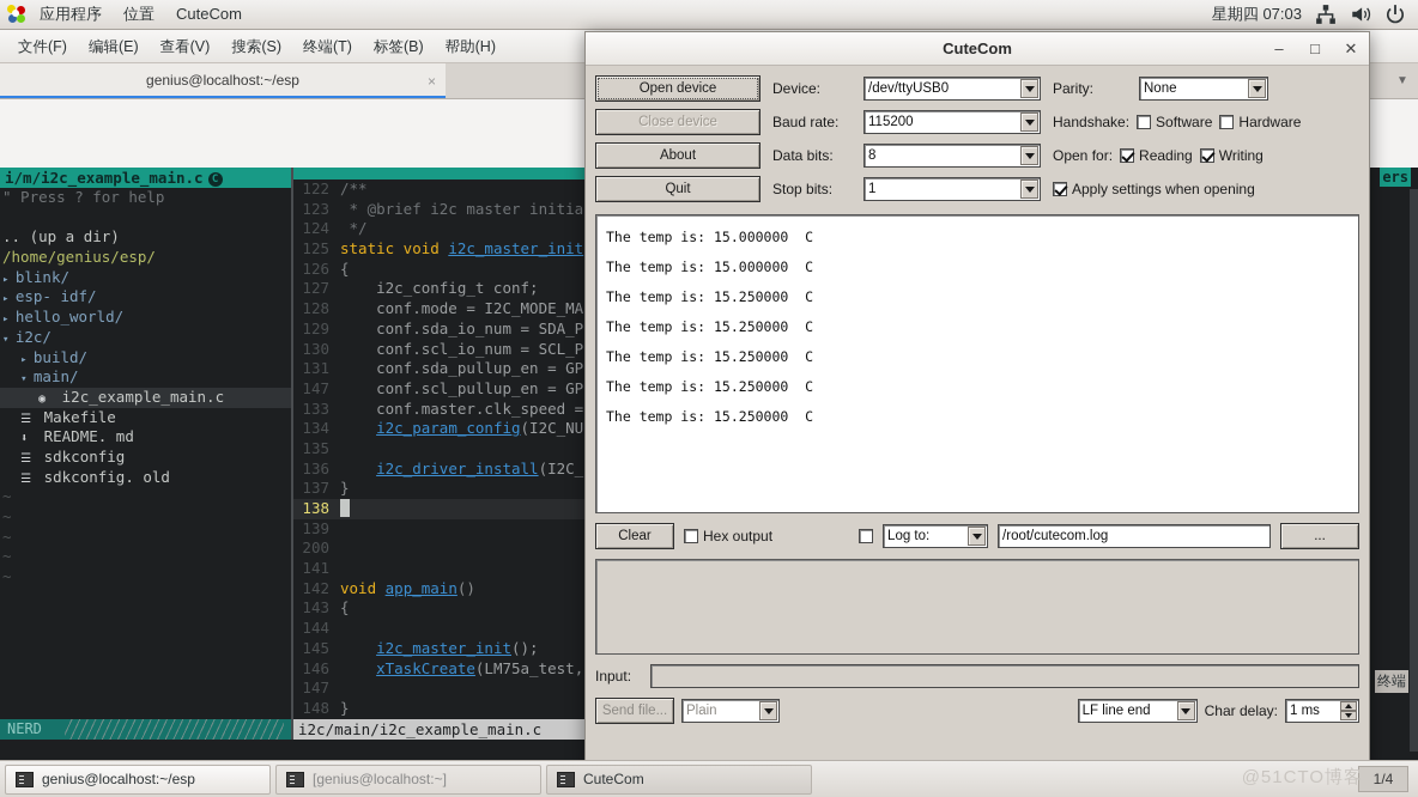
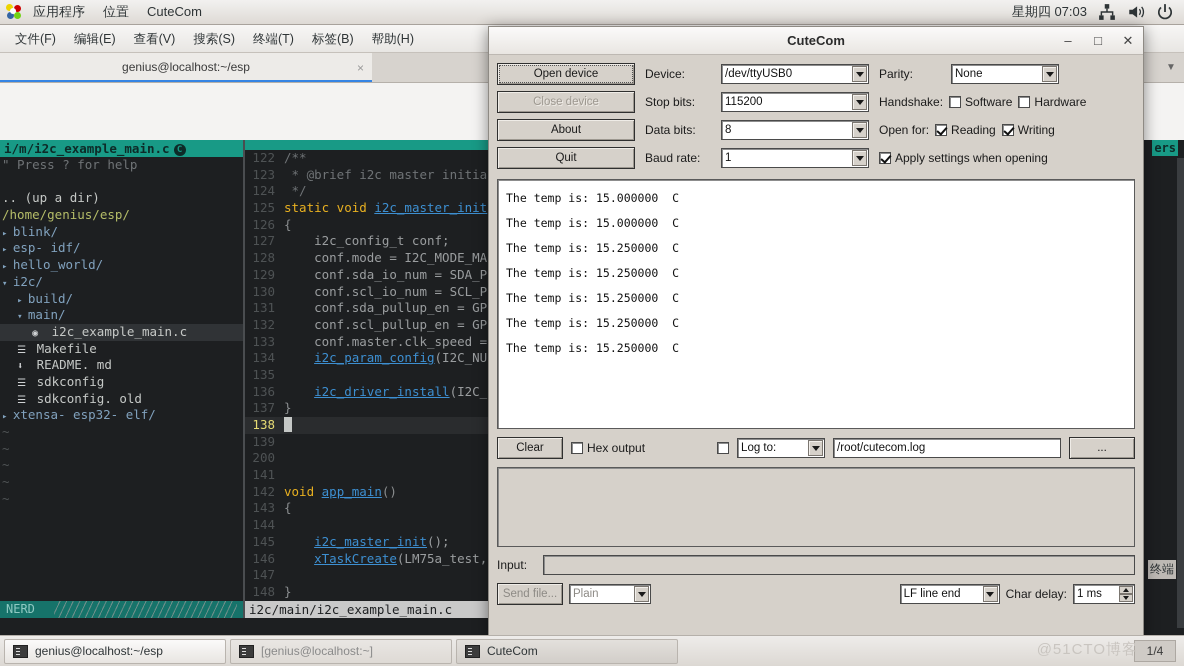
  文件(F)
  编辑(E)
  查看(V)
  搜索(S)
  终端(T)
  标签(B)
  帮助(H)
  genius@localhost:~/esp
  ×
  ▼
  i/m/i2c_example_main.c C
  " Press ? for help
  .. (up a dir)
  /home/genius/esp/
  ▸ blink/
  ▸ esp- idf/
  ▸ hello_world/
  ▾ i2c/
  ▸ build/
  ▾ main/
  ◉ i2c_example_main.c
  ☰ Makefile
  ⬇ README. md
  ☰ sdkconfig
  ☰ sdkconfig. old
+ ▸ xtensa- esp32- elf/
  ~
  ~
  ~
  ~
  ~
  NERD
  122 /**
  123 * @brief i2c master initia
  124 */
  125 static void i2c_master_init
  126 {
  127 i2c_config_t conf;
  128 conf.mode = I2C_MODE_MA
  129 conf.sda_io_num = SDA_P
  130 conf.scl_io_num = SCL_P
  131 conf.sda_pullup_en = GP
- 147 conf.scl_pullup_en = GP
+ 132 conf.scl_pullup_en = GP
  133 conf.master.clk_speed =
  134 i2c_param_config(I2C_NU
  135
  136 i2c_driver_install(I2C_
  137 }
  138
  139
  200
  141
  142 void app_main()
  143 {
  144
  145 i2c_master_init();
  146 xTaskCreate(LM75a_test,
  147
  148 }
  i2c/main/i2c_example_main.c
  ers
  终端
  应用程序
  位置
  CuteCom
  星期四 07:03
  CuteCom
  –
  □
  ✕
  Open device
  Close device
  About
  Quit
  Device:
  /dev/ttyUSB0
  Parity:
  None
- Baud rate:
+ Stop bits:
  115200
  Handshake:
  Software
  Hardware
  Data bits:
  8
  Open for:
  Reading
  Writing
- Stop bits:
+ Baud rate:
  1
  Apply settings when opening
  The temp is: 15.000000 C
  The temp is: 15.000000 C
  The temp is: 15.250000 C
  The temp is: 15.250000 C
  The temp is: 15.250000 C
  The temp is: 15.250000 C
  The temp is: 15.250000 C
  Clear
  Hex output
  Log to:
  /root/cutecom.log
  ...
  Input:
  Send file...
  Plain
  LF line end
  Char delay:
  1 ms
  genius@localhost:~/esp
  [genius@localhost:~]
  CuteCom
  1/4
  @51CTO博客
